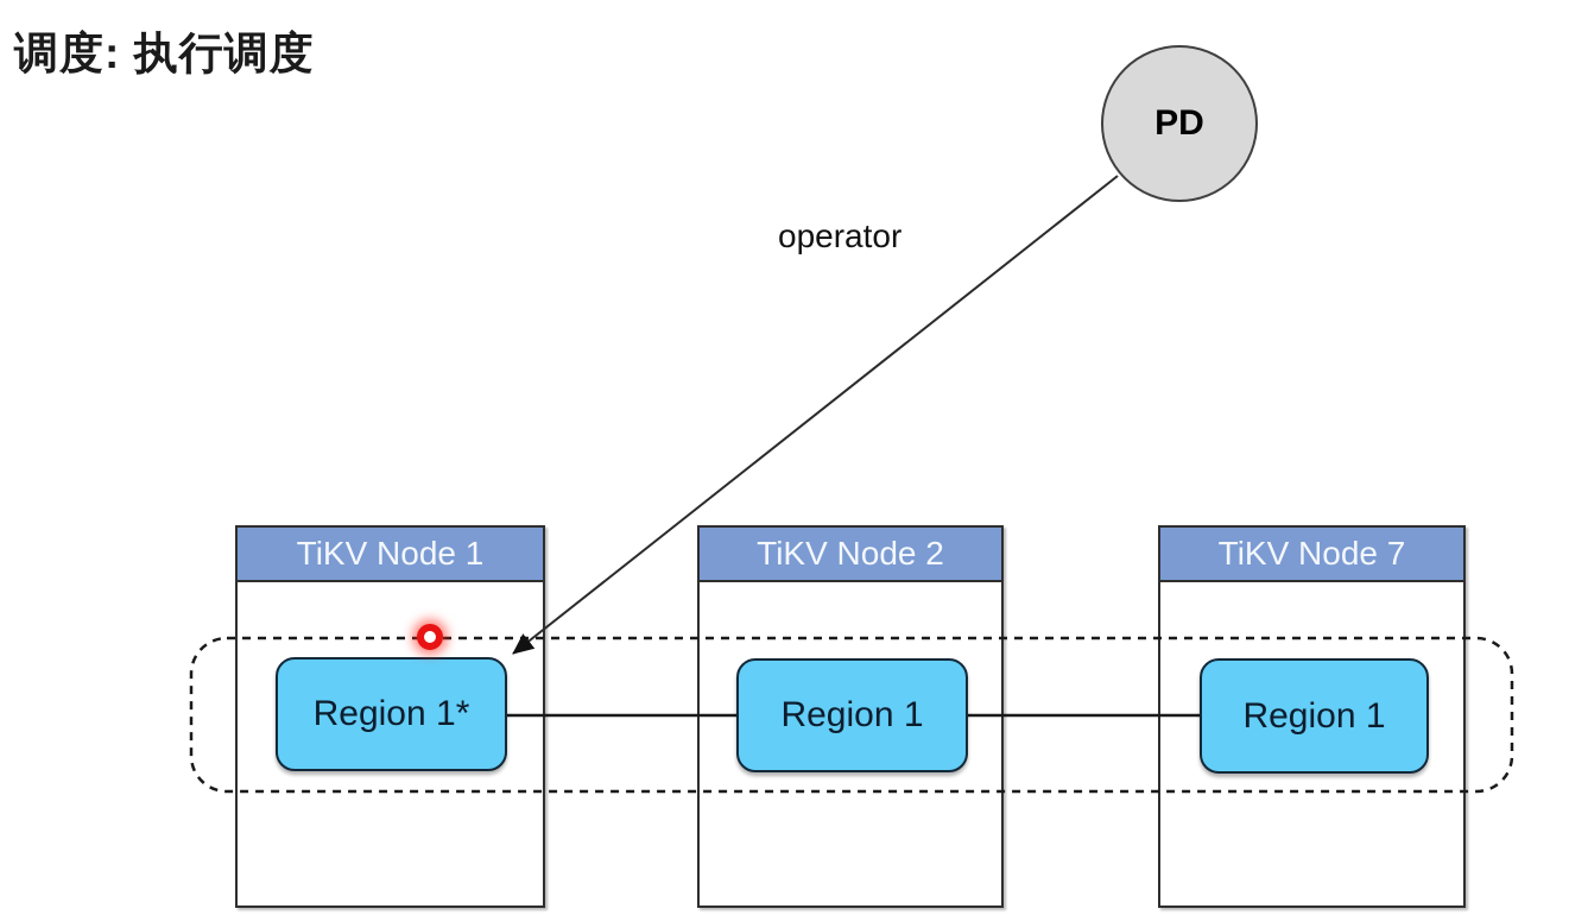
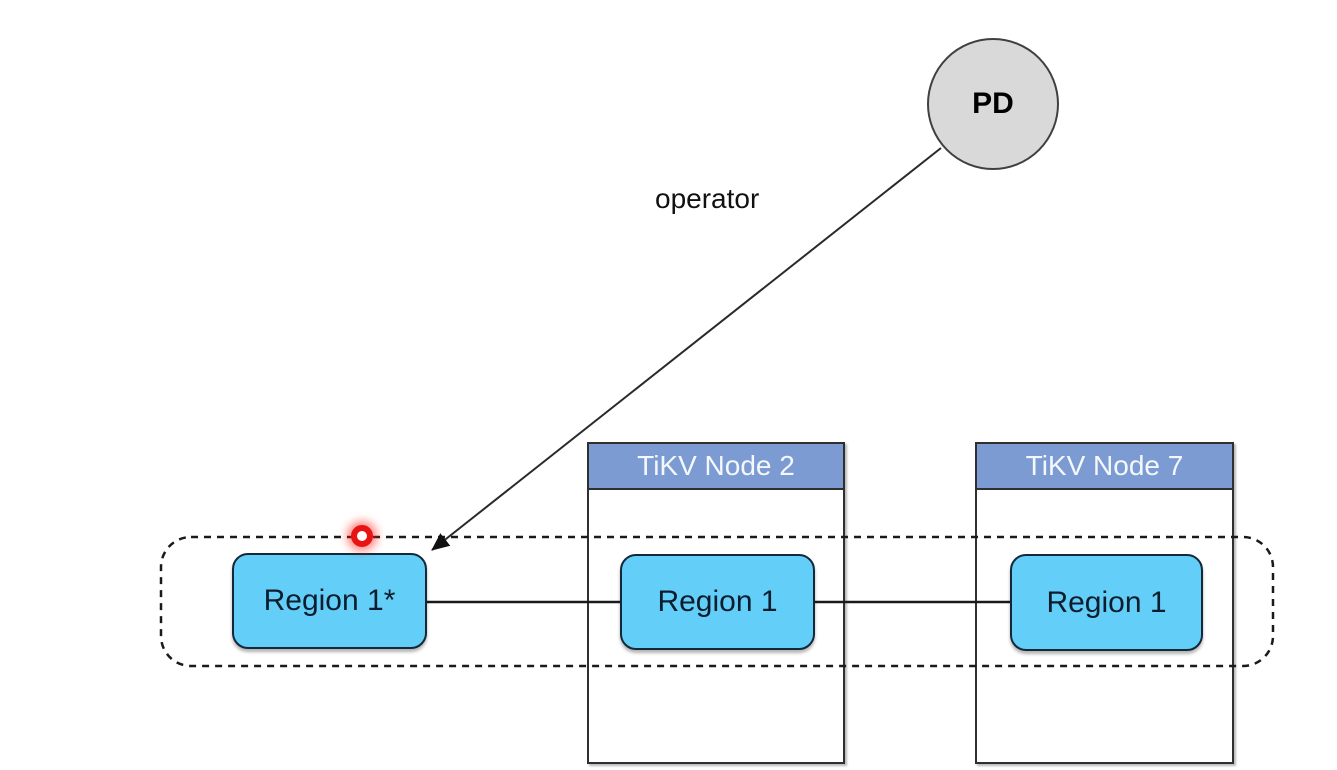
- 调度: 执行调度
- TiKV Node 1
  TiKV Node 2
  TiKV Node 7
  Region 1*
  Region 1
  Region 1
  PD
  operator
